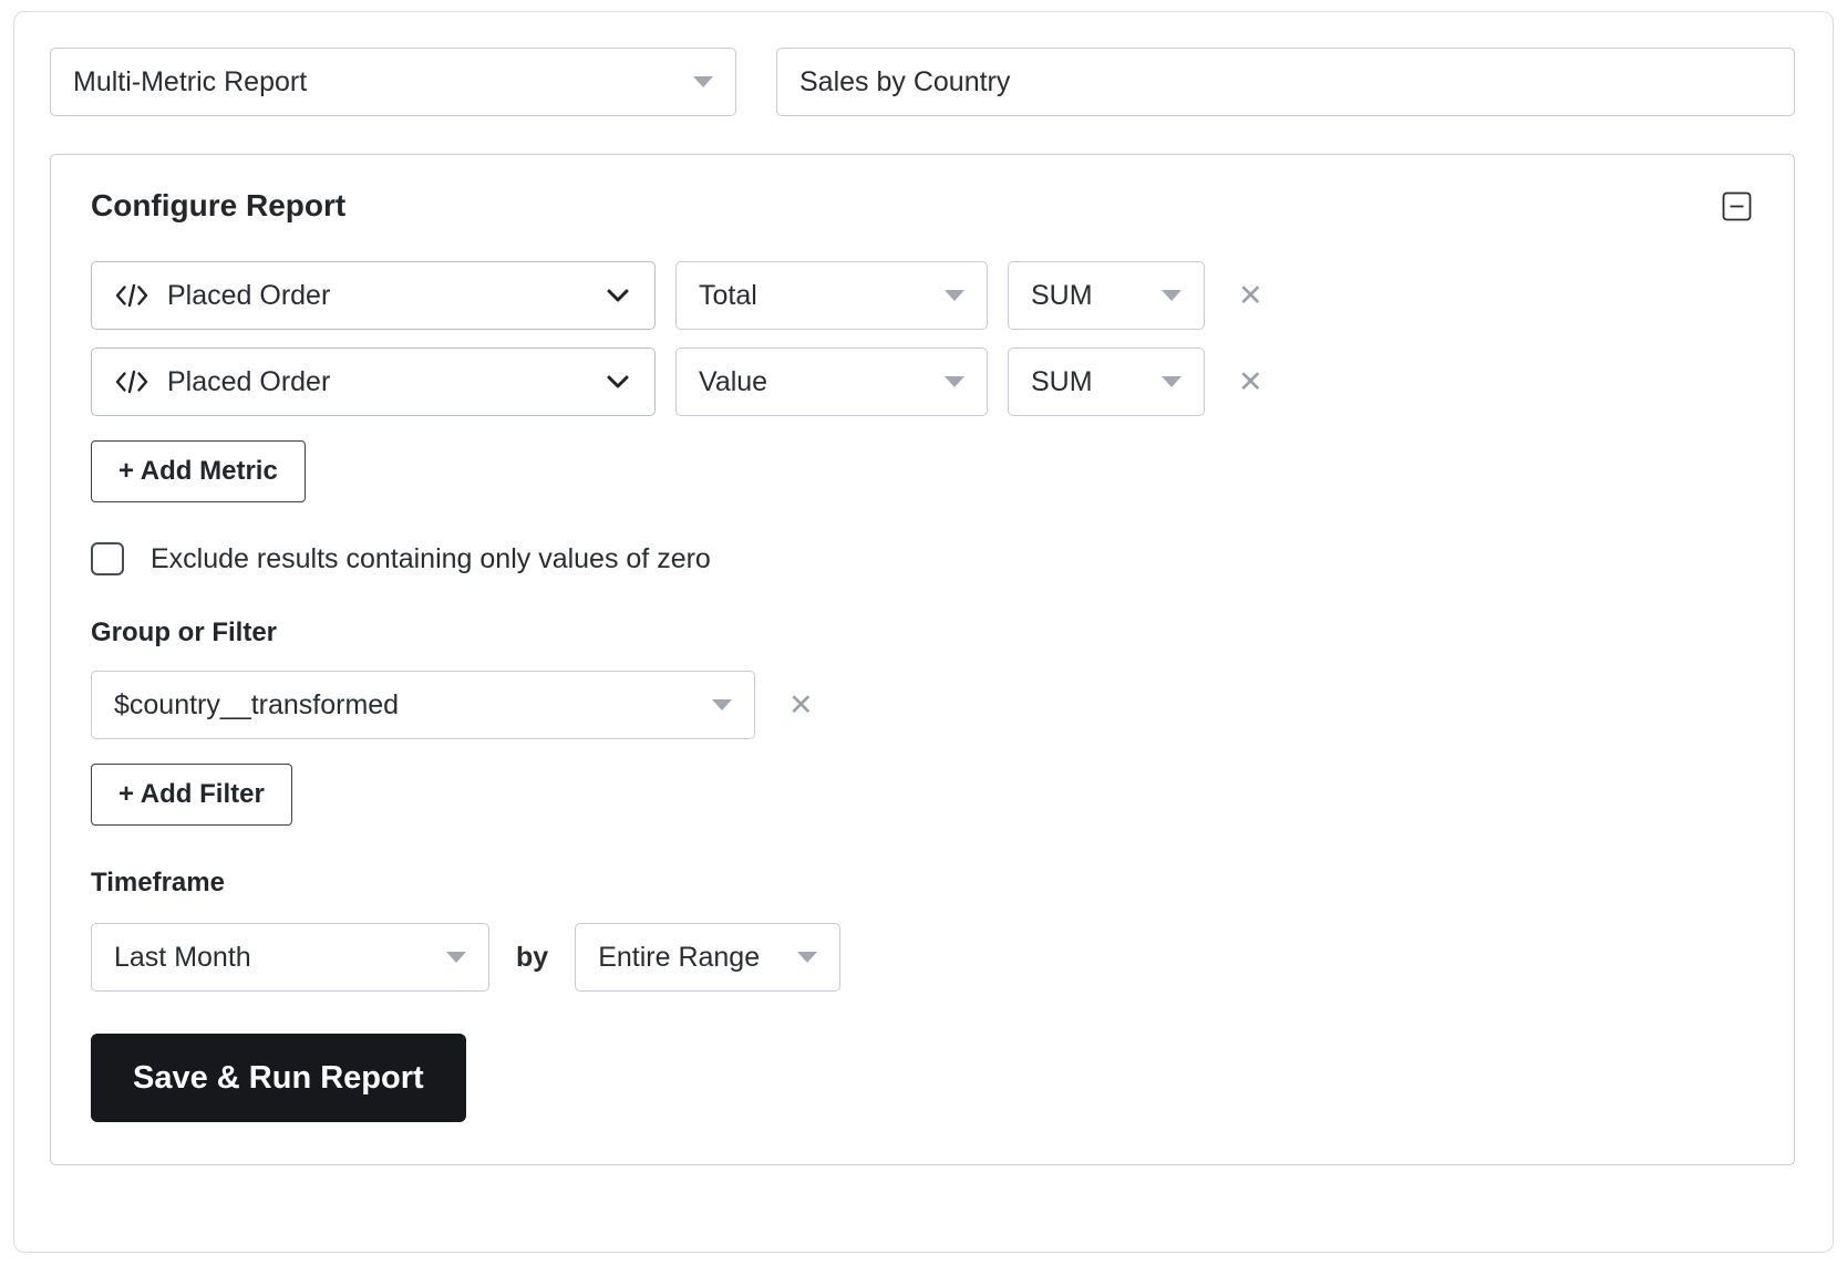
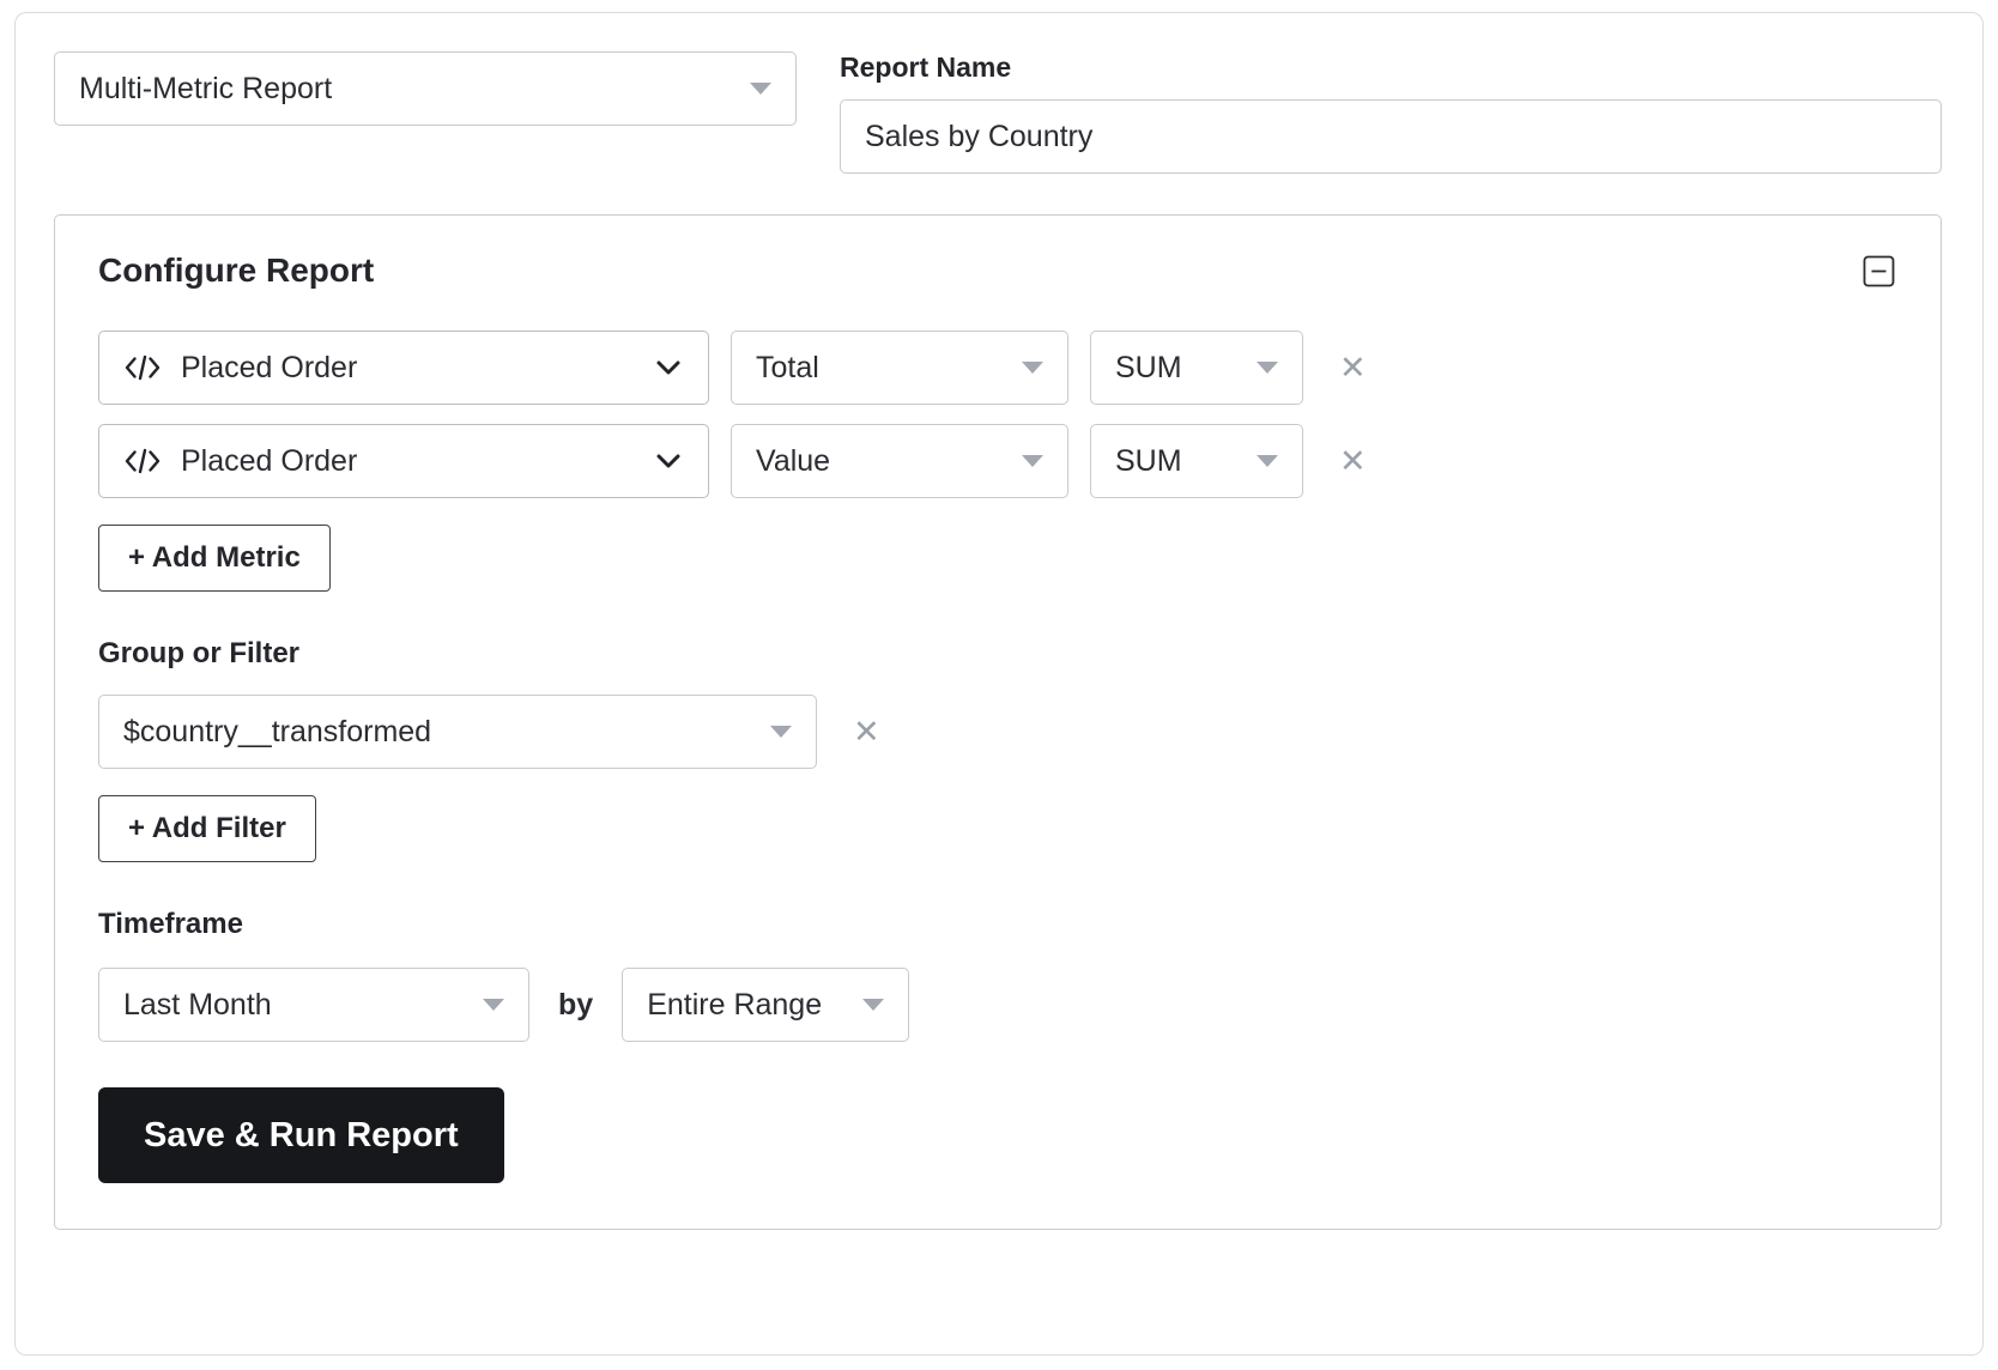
  Multi-Metric Report
+ Report Name
  Sales by Country
  Configure Report
  Placed Order
  Total
  SUM
  ✕
  Placed Order
  Value
  SUM
  ✕
  + Add Metric
- Exclude results containing only values of zero
  Group or Filter
  $country__transformed
  ✕
  + Add Filter
  Timeframe
  Last Month
  by
  Entire Range
  Save & Run Report
